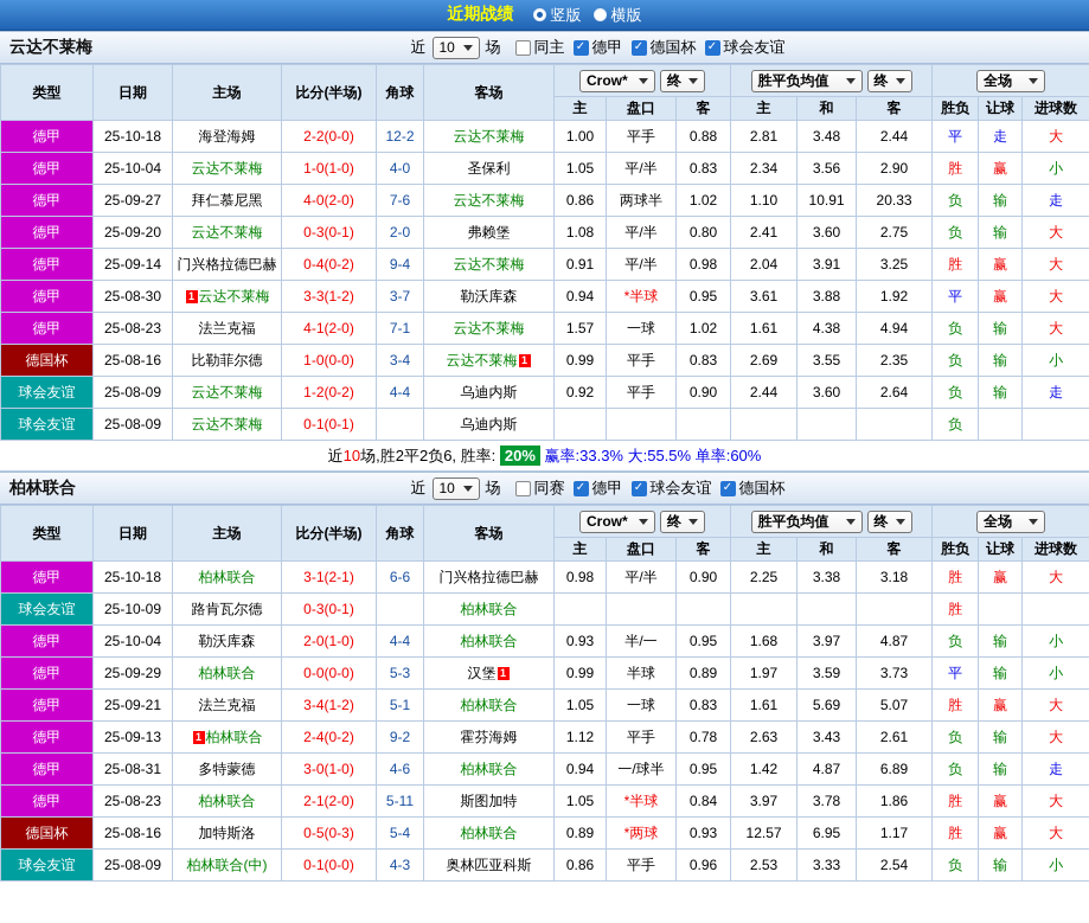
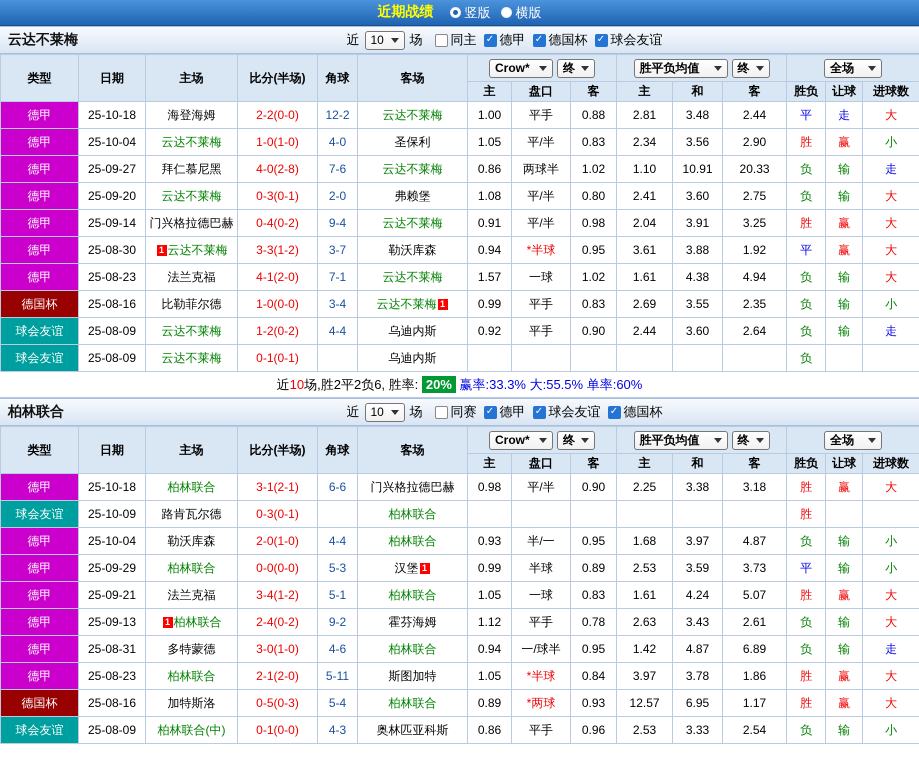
  近期战绩
  竖版
  横版
  云达不莱梅
  近
  10
  场
  同主
  ✓
  德甲
  ✓
  德国杯
  ✓
  球会友谊
  类型	日期	主场	比分(半场)	角球	客场	Crow* 终	胜平负均值 终	全场
  主	盘口	客	主	和	客	胜负	让球	进球数
  德甲	25-10-18	海登海姆	2-2(0-0)	12-2	云达不莱梅	1.00	平手	0.88	2.81	3.48	2.44	平	走	大
  德甲	25-10-04	云达不莱梅	1-0(1-0)	4-0	圣保利	1.05	平/半	0.83	2.34	3.56	2.90	胜	赢	小
- 德甲	25-09-27	拜仁慕尼黑	4-0(2-0)	7-6	云达不莱梅	0.86	两球半	1.02	1.10	10.91	20.33	负	输	走
+ 德甲	25-09-27	拜仁慕尼黑	4-0(2-8)	7-6	云达不莱梅	0.86	两球半	1.02	1.10	10.91	20.33	负	输	走
  德甲	25-09-20	云达不莱梅	0-3(0-1)	2-0	弗赖堡	1.08	平/半	0.80	2.41	3.60	2.75	负	输	大
  德甲	25-09-14	门兴格拉德巴赫	0-4(0-2)	9-4	云达不莱梅	0.91	平/半	0.98	2.04	3.91	3.25	胜	赢	大
  德甲	25-08-30	1 云达不莱梅	3-3(1-2)	3-7	勒沃库森	0.94	*半球	0.95	3.61	3.88	1.92	平	赢	大
  德甲	25-08-23	法兰克福	4-1(2-0)	7-1	云达不莱梅	1.57	一球	1.02	1.61	4.38	4.94	负	输	大
  德国杯	25-08-16	比勒菲尔德	1-0(0-0)	3-4	云达不莱梅 1	0.99	平手	0.83	2.69	3.55	2.35	负	输	小
  球会友谊	25-08-09	云达不莱梅	1-2(0-2)	4-4	乌迪内斯	0.92	平手	0.90	2.44	3.60	2.64	负	输	走
  球会友谊	25-08-09	云达不莱梅	0-1(0-1)		乌迪内斯							负
  近10场,胜2平2负6, 胜率: 20% 赢率:33.3% 大:55.5% 单率:60%
  柏林联合
  近
  10
  场
  同赛
  ✓
  德甲
  ✓
  球会友谊
  ✓
  德国杯
  类型	日期	主场	比分(半场)	角球	客场	Crow* 终	胜平负均值 终	全场
  主	盘口	客	主	和	客	胜负	让球	进球数
  德甲	25-10-18	柏林联合	3-1(2-1)	6-6	门兴格拉德巴赫	0.98	平/半	0.90	2.25	3.38	3.18	胜	赢	大
  球会友谊	25-10-09	路肯瓦尔德	0-3(0-1)		柏林联合							胜
  德甲	25-10-04	勒沃库森	2-0(1-0)	4-4	柏林联合	0.93	半/一	0.95	1.68	3.97	4.87	负	输	小
- 德甲	25-09-29	柏林联合	0-0(0-0)	5-3	汉堡 1	0.99	半球	0.89	1.97	3.59	3.73	平	输	小
+ 德甲	25-09-29	柏林联合	0-0(0-0)	5-3	汉堡 1	0.99	半球	0.89	2.53	3.59	3.73	平	输	小
- 德甲	25-09-21	法兰克福	3-4(1-2)	5-1	柏林联合	1.05	一球	0.83	1.61	5.69	5.07	胜	赢	大
+ 德甲	25-09-21	法兰克福	3-4(1-2)	5-1	柏林联合	1.05	一球	0.83	1.61	4.24	5.07	胜	赢	大
  德甲	25-09-13	1 柏林联合	2-4(0-2)	9-2	霍芬海姆	1.12	平手	0.78	2.63	3.43	2.61	负	输	大
  德甲	25-08-31	多特蒙德	3-0(1-0)	4-6	柏林联合	0.94	一/球半	0.95	1.42	4.87	6.89	负	输	走
  德甲	25-08-23	柏林联合	2-1(2-0)	5-11	斯图加特	1.05	*半球	0.84	3.97	3.78	1.86	胜	赢	大
  德国杯	25-08-16	加特斯洛	0-5(0-3)	5-4	柏林联合	0.89	*两球	0.93	12.57	6.95	1.17	胜	赢	大
  球会友谊	25-08-09	柏林联合(中)	0-1(0-0)	4-3	奥林匹亚科斯	0.86	平手	0.96	2.53	3.33	2.54	负	输	小
